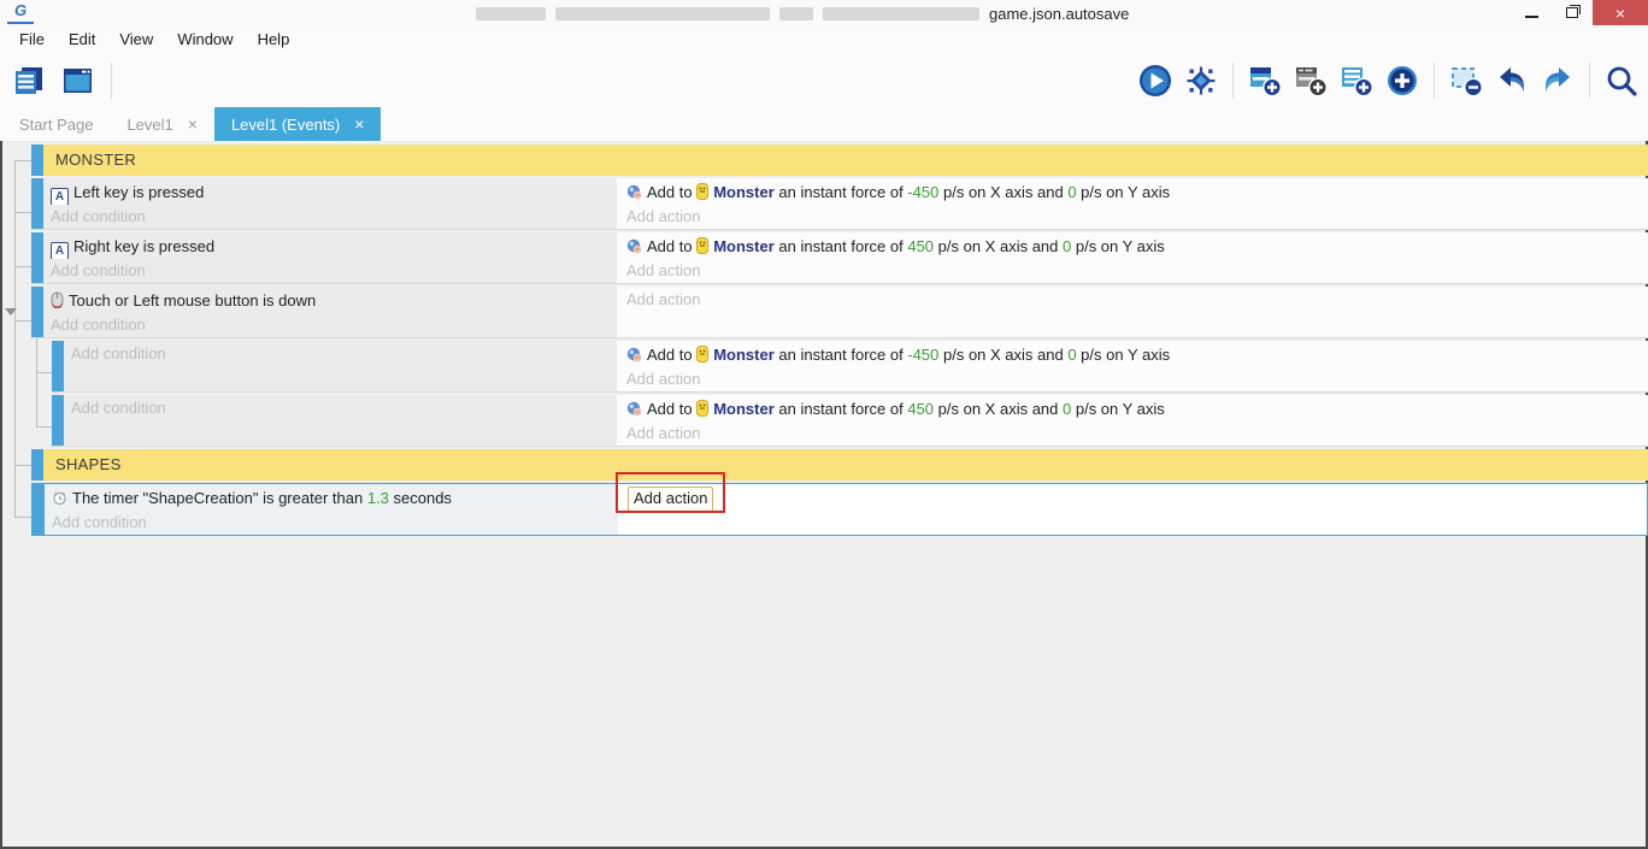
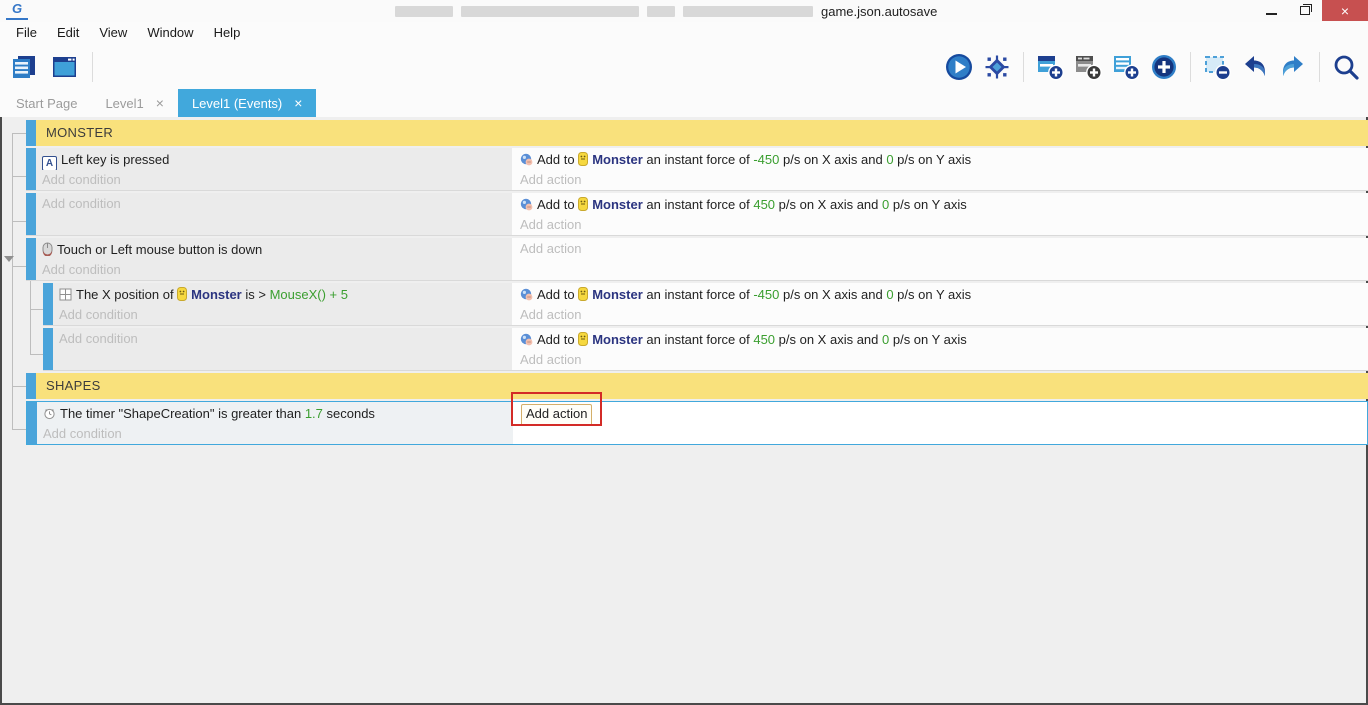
  G
  game.json.autosave
  ×
  File
  Edit
  View
  Window
  Help
  Start Page
  Level1
  ×
  Level1 (Events)
  ×
  MONSTER
  A Left key is pressed
  Add condition
  Add to Monster an instant force of -450 p/s on X axis and 0 p/s on Y axis
  Add action
- A Right key is pressed
  Add condition
  Add to Monster an instant force of 450 p/s on X axis and 0 p/s on Y axis
  Add action
  Touch or Left mouse button is down
  Add condition
  Add action
+ The X position of Monster is > MouseX() + 5
  Add condition
  Add to Monster an instant force of -450 p/s on X axis and 0 p/s on Y axis
  Add action
  Add condition
  Add to Monster an instant force of 450 p/s on X axis and 0 p/s on Y axis
  Add action
  SHAPES
- The timer "ShapeCreation" is greater than 1.3 seconds
+ The timer "ShapeCreation" is greater than 1.7 seconds
  Add condition
  Add action
